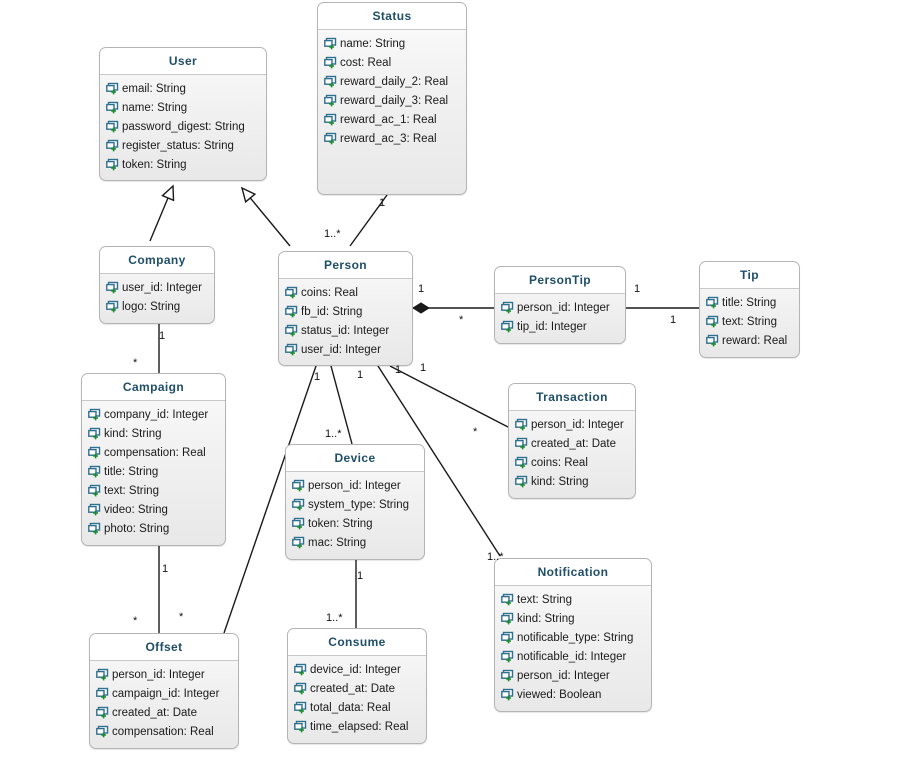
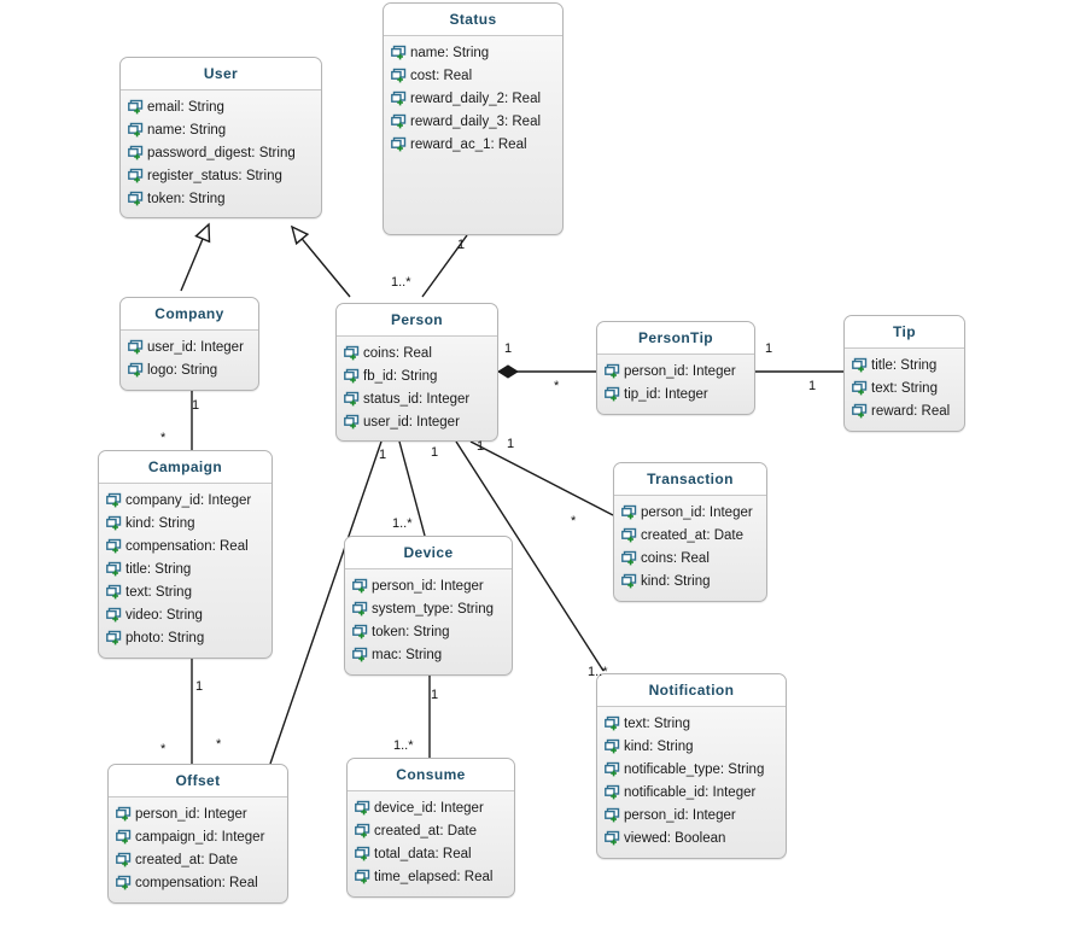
  Status
  name: String
  cost: Real
  reward_daily_2: Real
  reward_daily_3: Real
  reward_ac_1: Real
- reward_ac_3: Real
  User
  email: String
  name: String
  password_digest: String
  register_status: String
  token: String
  Company
  user_id: Integer
  logo: String
  Person
  coins: Real
  fb_id: String
  status_id: Integer
  user_id: Integer
  PersonTip
  person_id: Integer
  tip_id: Integer
  Tip
  title: String
  text: String
  reward: Real
  Campaign
  company_id: Integer
  kind: String
  compensation: Real
  title: String
  text: String
  video: String
  photo: String
  Device
  person_id: Integer
  system_type: String
  token: String
  mac: String
  Transaction
  person_id: Integer
  created_at: Date
  coins: Real
  kind: String
  Notification
  text: String
  kind: String
  notificable_type: String
  notificable_id: Integer
  person_id: Integer
  viewed: Boolean
  Offset
  person_id: Integer
  campaign_id: Integer
  created_at: Date
  compensation: Real
  Consume
  device_id: Integer
  created_at: Date
  total_data: Real
  time_elapsed: Real
  1
  1..*
  1
  *
  1
  1
  1
  *
  1
  *
  1
  1..*
  1
  *
  1
  1..*
  1
  *
  1
  1..*
